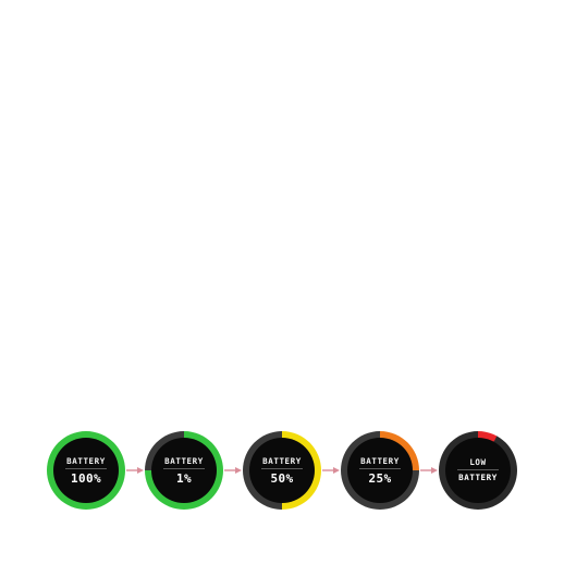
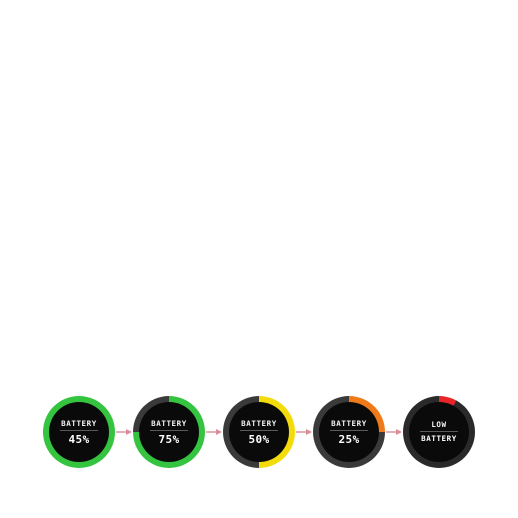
  BATTERY
- 100%
+ 45%
  BATTERY
- 1%
+ 75%
  BATTERY
  50%
  BATTERY
  25%
  LOW
  BATTERY
